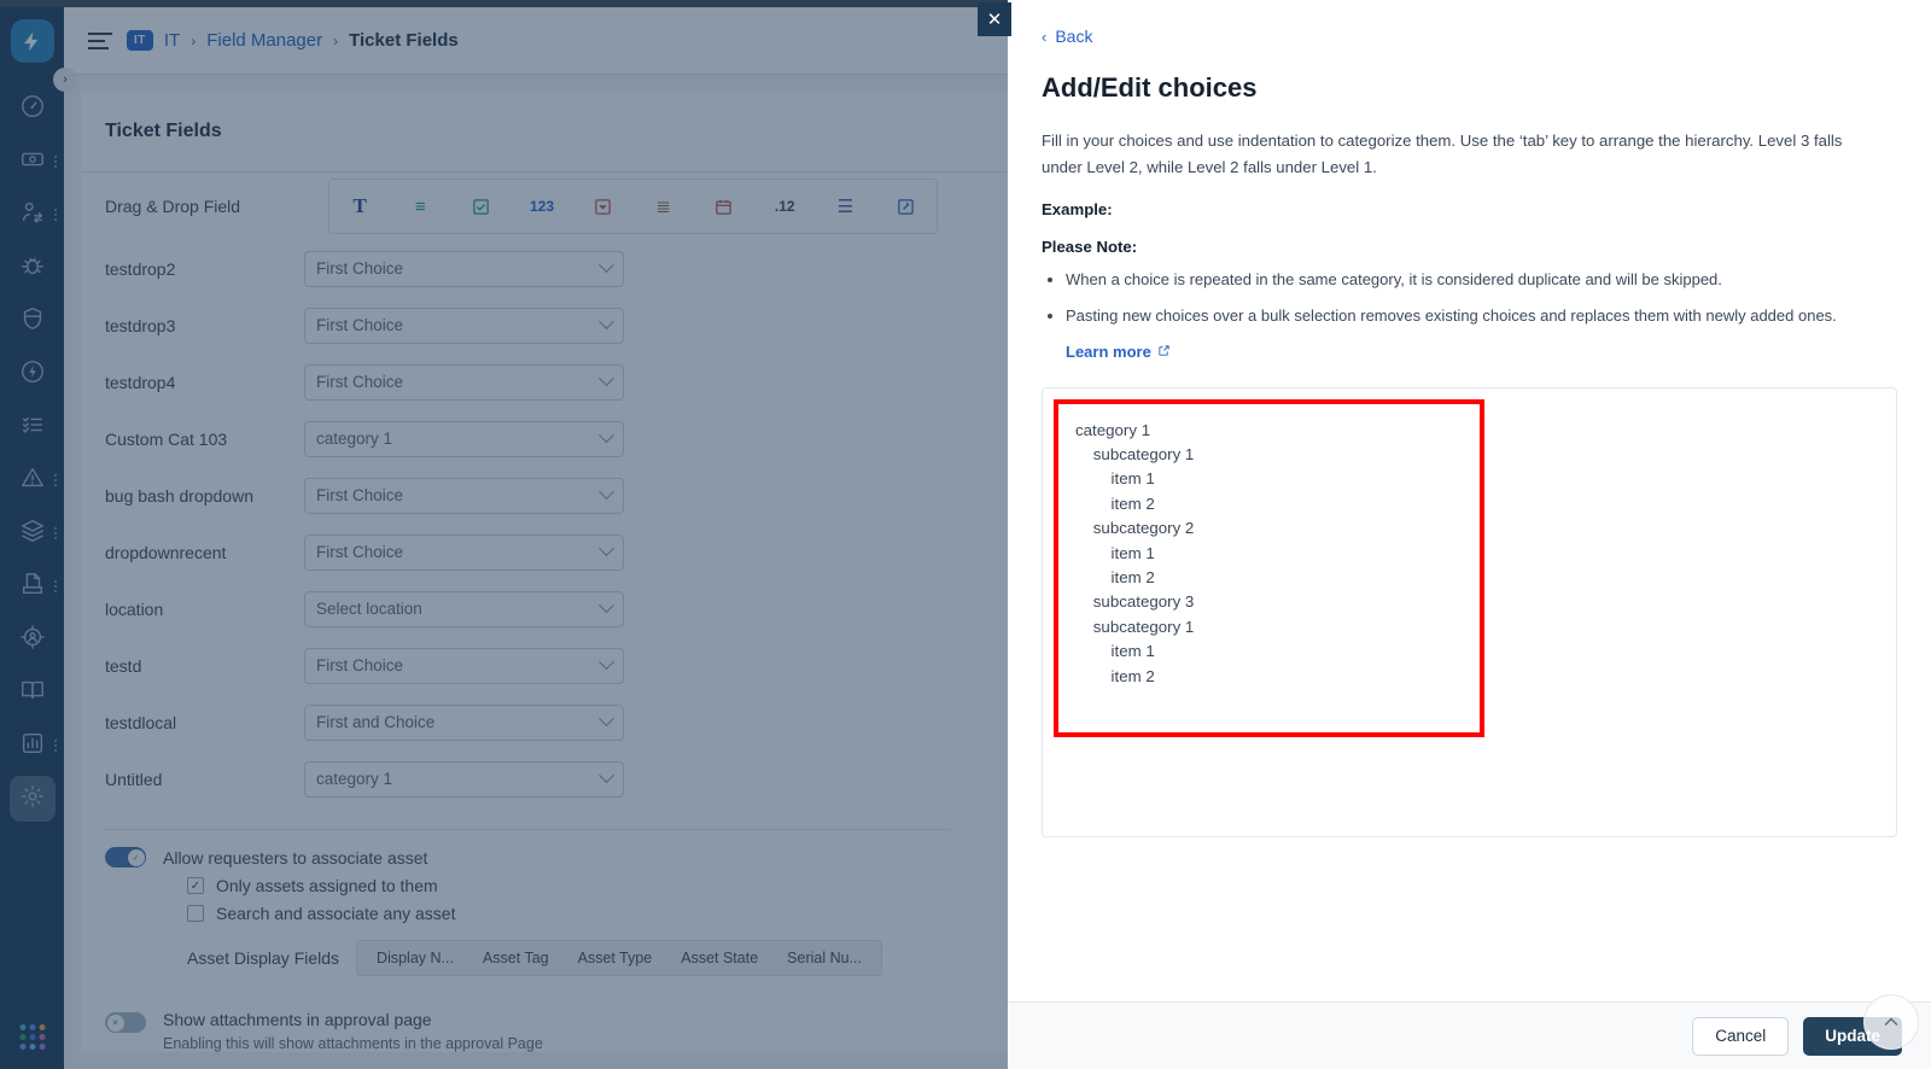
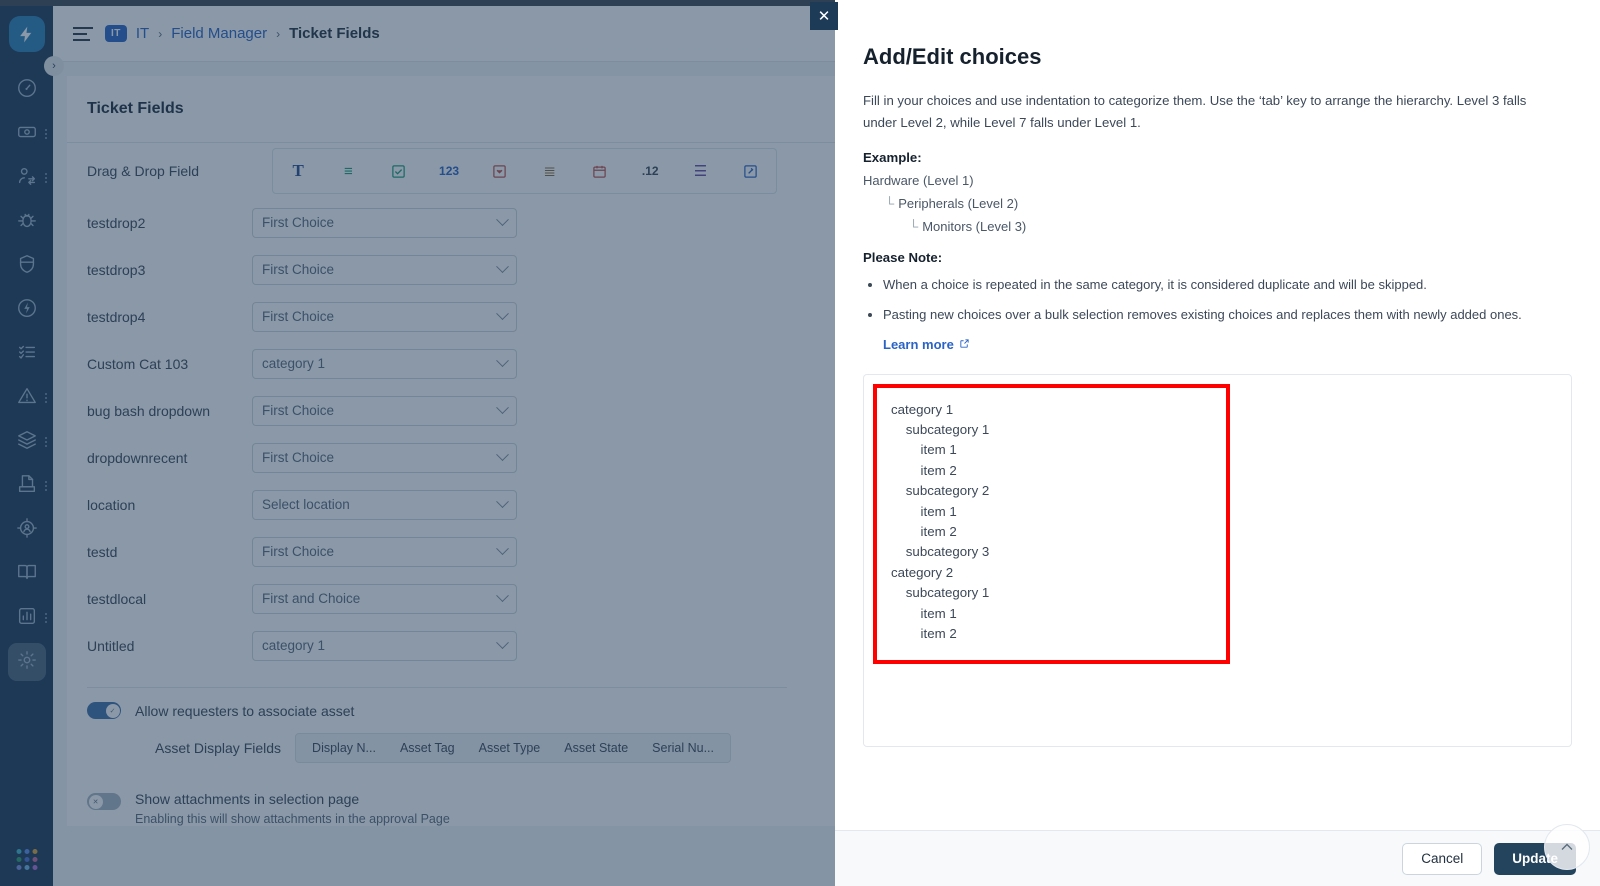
  ›
  IT
  IT
  ›
  Field Manager
  ›
  Ticket Fields
  Ticket Fields
  Drag & Drop Field
  T
  ≡
  123
  ≣
  .12
  ☰
  testdrop2
  First Choice
  testdrop3
  First Choice
  testdrop4
  First Choice
  Custom Cat 103
  category 1
  bug bash dropdown
  First Choice
  dropdownrecent
  First Choice
  location
  Select location
  testd
  First Choice
  testdlocal
  First and Choice
  Untitled
  category 1
  Allow requesters to associate asset
- ✓
- Only assets assigned to them
- Search and associate any asset
  Asset Display Fields
  Display N...
  Asset Tag
  Asset Type
  Asset State
  Serial Nu...
- Show attachments in approval page
+ Show attachments in selection page
  Enabling this will show attachments in the approval Page
  ✕
- ‹
- Back
  Add/Edit choices
- Fill in your choices and use indentation to categorize them. Use the ‘tab’ key to arrange the hierarchy. Level 3 falls under Level 2, while Level 2 falls under Level 1.
+ Fill in your choices and use indentation to categorize them. Use the ‘tab’ key to arrange the hierarchy. Level 3 falls under Level 2, while Level 7 falls under Level 1.
  Example:
+ Hardware (Level 1)
+ └ Peripherals (Level 2)
+ └ Monitors (Level 3)
  Please Note:
  When a choice is repeated in the same category, it is considered duplicate and will be skipped.
  Pasting new choices over a bulk selection removes existing choices and replaces them with newly added ones.
  Learn more
  category 1
  subcategory 1
  item 1
  item 2
  subcategory 2
  item 1
  item 2
  subcategory 3
+ category 2
  subcategory 1
  item 1
  item 2
  Cancel
  Update
